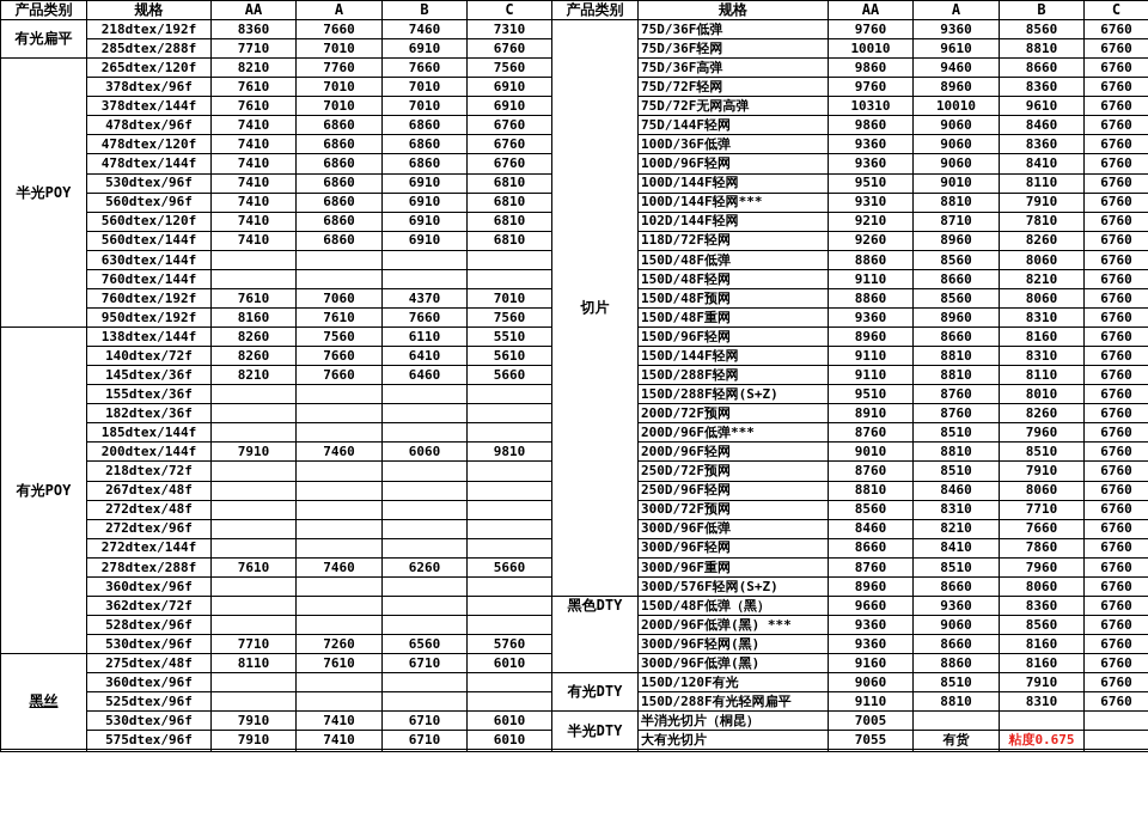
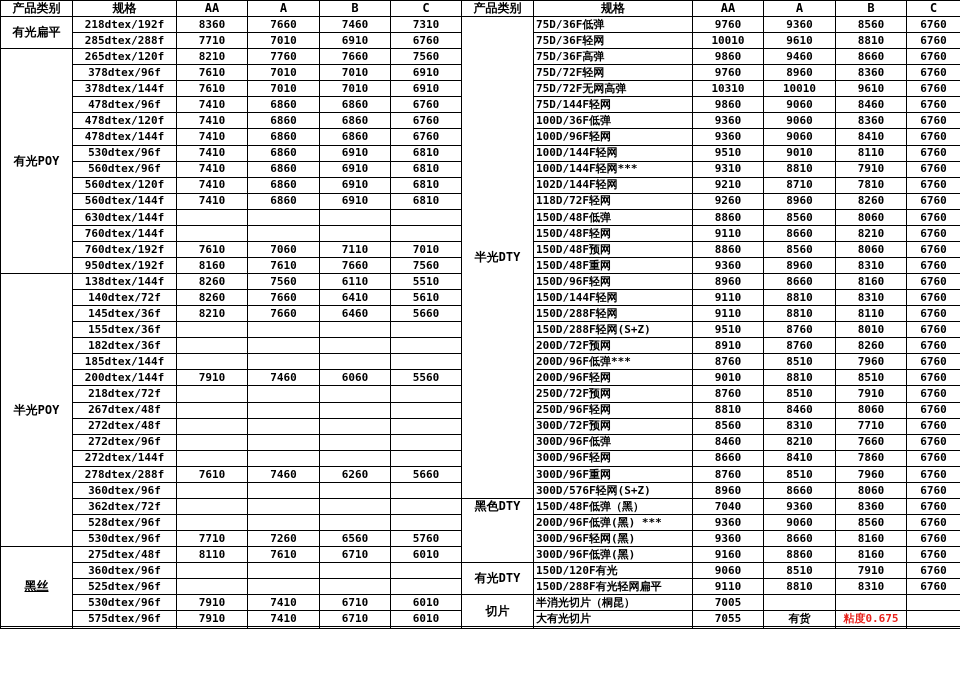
  产品类别	规格	AA	A	B	C	产品类别	规格	AA	A	B	C
- 有光扁平	218dtex/192f	8360	7660	7460	7310	切片	75D/36F低弹	9760	9360	8560	6760
+ 有光扁平	218dtex/192f	8360	7660	7460	7310	半光DTY	75D/36F低弹	9760	9360	8560	6760
  285dtex/288f	7710	7010	6910	6760	75D/36F轻网	10010	9610	8810	6760
- 半光POY	265dtex/120f	8210	7760	7660	7560	75D/36F高弹	9860	9460	8660	6760
+ 有光POY	265dtex/120f	8210	7760	7660	7560	75D/36F高弹	9860	9460	8660	6760
  378dtex/96f	7610	7010	7010	6910	75D/72F轻网	9760	8960	8360	6760
  378dtex/144f	7610	7010	7010	6910	75D/72F无网高弹	10310	10010	9610	6760
  478dtex/96f	7410	6860	6860	6760	75D/144F轻网	9860	9060	8460	6760
  478dtex/120f	7410	6860	6860	6760	100D/36F低弹	9360	9060	8360	6760
  478dtex/144f	7410	6860	6860	6760	100D/96F轻网	9360	9060	8410	6760
  530dtex/96f	7410	6860	6910	6810	100D/144F轻网	9510	9010	8110	6760
  560dtex/96f	7410	6860	6910	6810	100D/144F轻网***	9310	8810	7910	6760
  560dtex/120f	7410	6860	6910	6810	102D/144F轻网	9210	8710	7810	6760
  560dtex/144f	7410	6860	6910	6810	118D/72F轻网	9260	8960	8260	6760
  630dtex/144f					150D/48F低弹	8860	8560	8060	6760
  760dtex/144f					150D/48F轻网	9110	8660	8210	6760
- 760dtex/192f	7610	7060	4370	7010	150D/48F预网	8860	8560	8060	6760
+ 760dtex/192f	7610	7060	7110	7010	150D/48F预网	8860	8560	8060	6760
  950dtex/192f	8160	7610	7660	7560	150D/48F重网	9360	8960	8310	6760
- 有光POY	138dtex/144f	8260	7560	6110	5510	150D/96F轻网	8960	8660	8160	6760
+ 半光POY	138dtex/144f	8260	7560	6110	5510	150D/96F轻网	8960	8660	8160	6760
  140dtex/72f	8260	7660	6410	5610	150D/144F轻网	9110	8810	8310	6760
  145dtex/36f	8210	7660	6460	5660	150D/288F轻网	9110	8810	8110	6760
  155dtex/36f					150D/288F轻网(S+Z)	9510	8760	8010	6760
  182dtex/36f					200D/72F预网	8910	8760	8260	6760
  185dtex/144f					200D/96F低弹***	8760	8510	7960	6760
- 200dtex/144f	7910	7460	6060	9810	200D/96F轻网	9010	8810	8510	6760
+ 200dtex/144f	7910	7460	6060	5560	200D/96F轻网	9010	8810	8510	6760
  218dtex/72f					250D/72F预网	8760	8510	7910	6760
  267dtex/48f					250D/96F轻网	8810	8460	8060	6760
  272dtex/48f					300D/72F预网	8560	8310	7710	6760
  272dtex/96f					300D/96F低弹	8460	8210	7660	6760
  272dtex/144f					300D/96F轻网	8660	8410	7860	6760
  278dtex/288f	7610	7460	6260	5660	300D/96F重网	8760	8510	7960	6760
  360dtex/96f					300D/576F轻网(S+Z)	8960	8660	8060	6760
- 362dtex/72f					黑色DTY	150D/48F低弹（黑）	9660	9360	8360	6760
+ 362dtex/72f					黑色DTY	150D/48F低弹（黑）	7040	9360	8360	6760
  528dtex/96f					200D/96F低弹(黑) ***	9360	9060	8560	6760
  530dtex/96f	7710	7260	6560	5760	300D/96F轻网(黑)	9360	8660	8160	6760
  黑丝	275dtex/48f	8110	7610	6710	6010	300D/96F低弹(黑)	9160	8860	8160	6760
  360dtex/96f					有光DTY	150D/120F有光	9060	8510	7910	6760
  525dtex/96f					150D/288F有光轻网扁平	9110	8810	8310	6760
- 530dtex/96f	7910	7410	6710	6010	半光DTY	半消光切片（桐昆）	7005
+ 530dtex/96f	7910	7410	6710	6010	切片	半消光切片（桐昆）	7005
  575dtex/96f	7910	7410	6710	6010	大有光切片	7055	有货	粘度0.675
